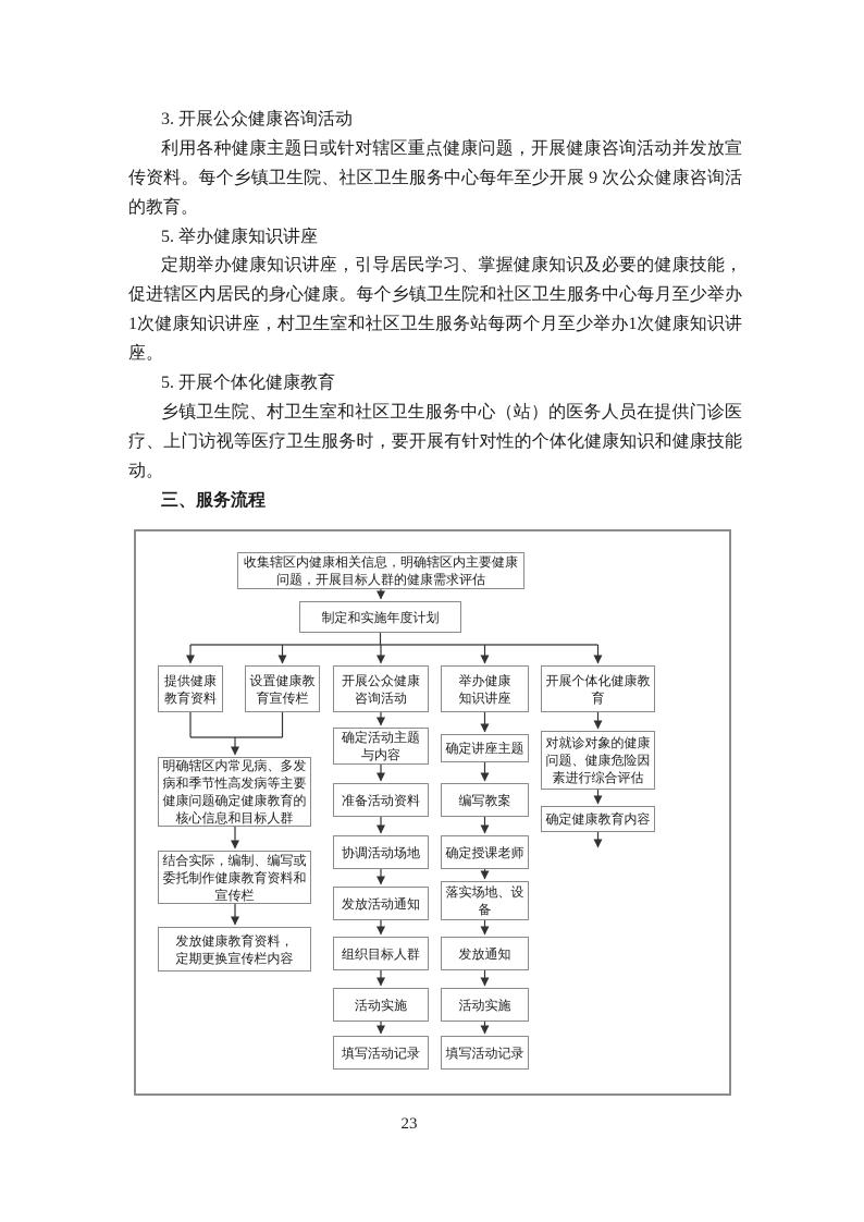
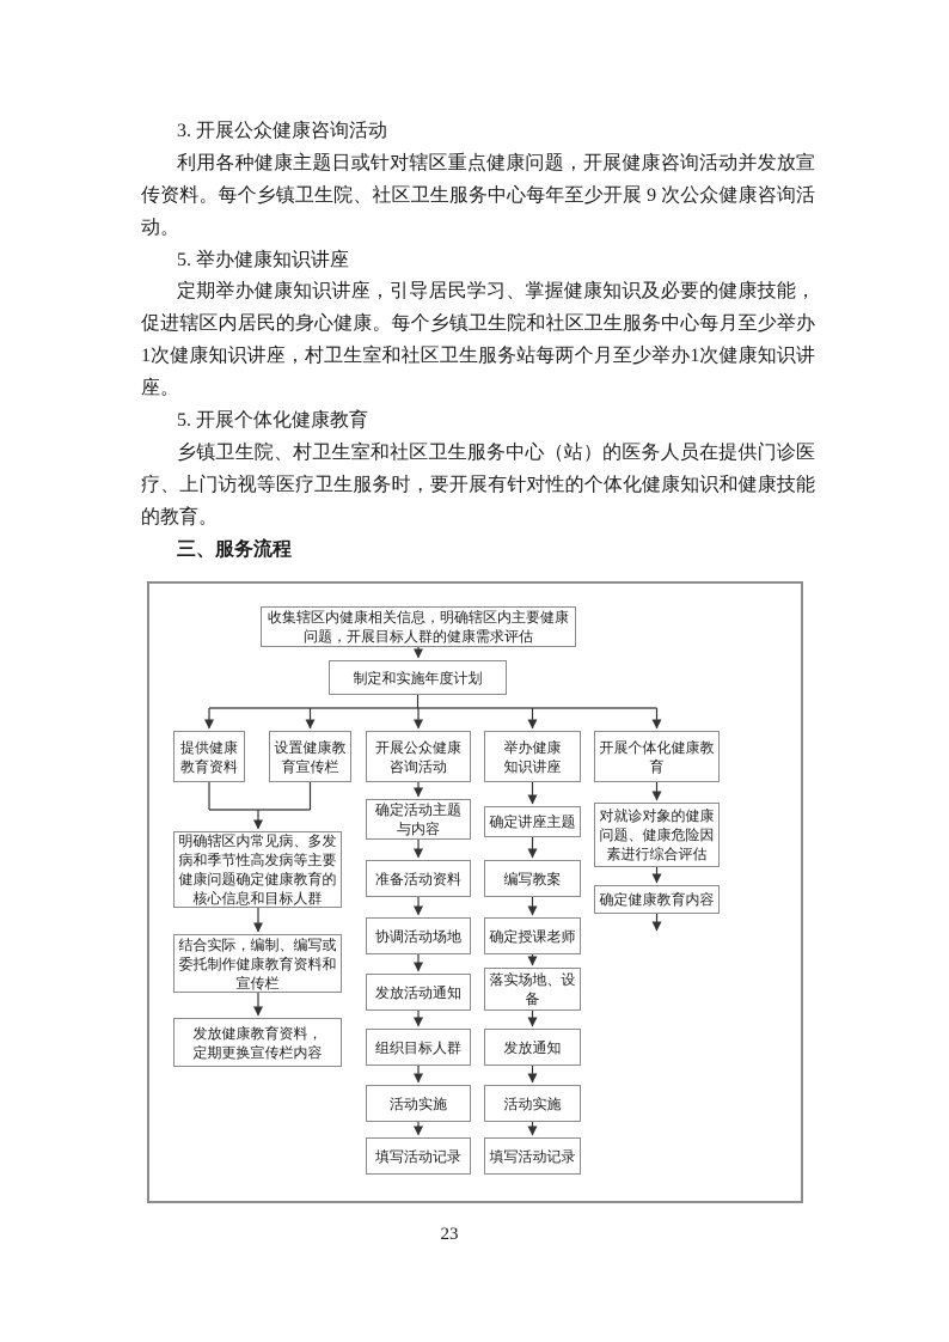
  3. 开展公众健康咨询活动
  利用各种健康主题日或针对辖区重点健康问题，开展健康咨询活动并发放宣
  传资料。每个乡镇卫生院、社区卫生服务中心每年至少开展 9 次公众健康咨询活
- 的教育。
+ 动。
  5. 举办健康知识讲座
  定期举办健康知识讲座，引导居民学习、掌握健康知识及必要的健康技能，
  促进辖区内居民的身心健康。每个乡镇卫生院和社区卫生服务中心每月至少举办
  1次健康知识讲座，村卫生室和社区卫生服务站每两个月至少举办1次健康知识讲
  座。
  5. 开展个体化健康教育
  乡镇卫生院、村卫生室和社区卫生服务中心（站）的医务人员在提供门诊医
  疗、上门访视等医疗卫生服务时，要开展有针对性的个体化健康知识和健康技能
- 动。
+ 的教育。
  三、服务流程
  收集辖区内健康相关信息，明确辖区内主要健康
  问题，开展目标人群的健康需求评估
  制定和实施年度计划
  提供健康
  教育资料
  设置健康教
  育宣传栏
  开展公众健康
  咨询活动
  举办健康
  知识讲座
  开展个体化健康教
  育
  明确辖区内常见病、多发
  病和季节性高发病等主要
  健康问题确定健康教育的
  核心信息和目标人群
  结合实际，编制、编写或
  委托制作健康教育资料和
  宣传栏
  发放健康教育资料，
  定期更换宣传栏内容
  确定活动主题
  与内容
  准备活动资料
  协调活动场地
  发放活动通知
  组织目标人群
  活动实施
  填写活动记录
  确定讲座主题
  编写教案
  确定授课老师
  落实场地、设
  备
  发放通知
  活动实施
  填写活动记录
  对就诊对象的健康
  问题、健康危险因
  素进行综合评估
  确定健康教育内容
  23
